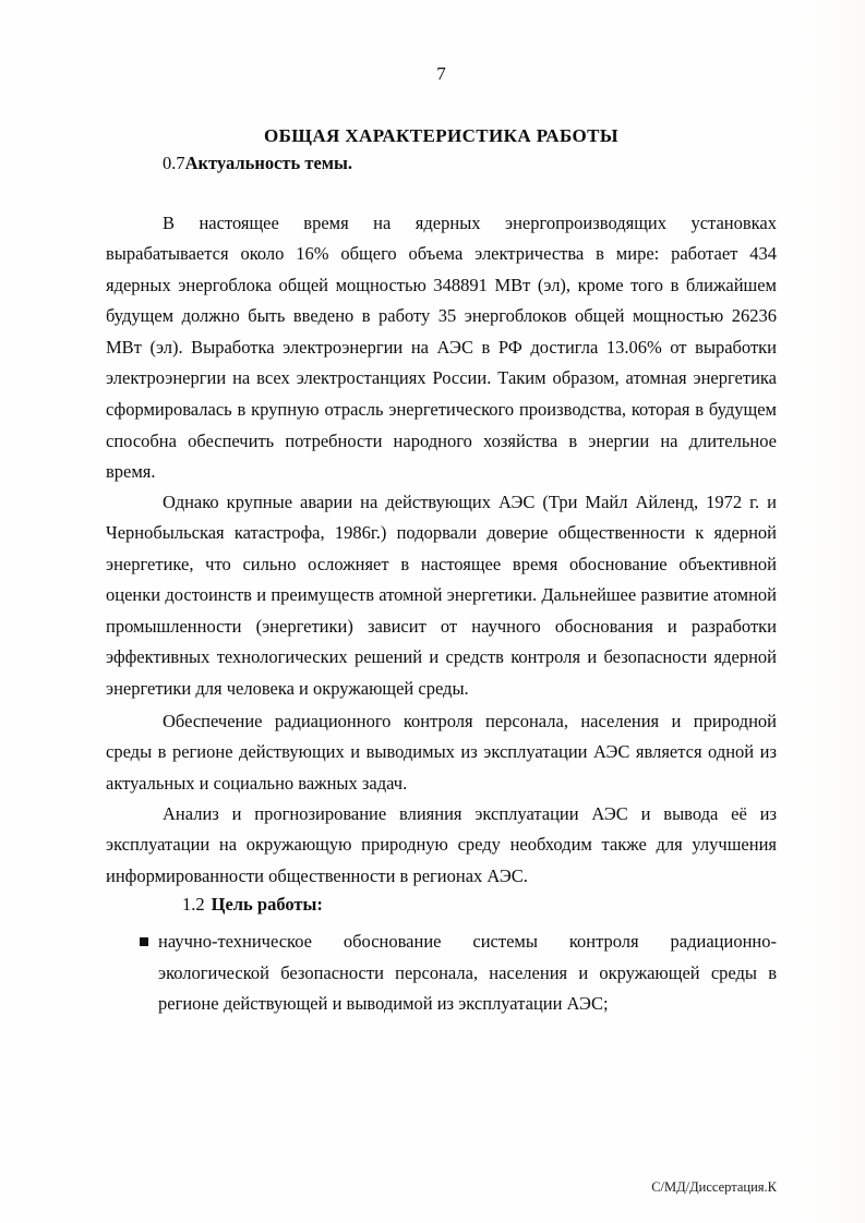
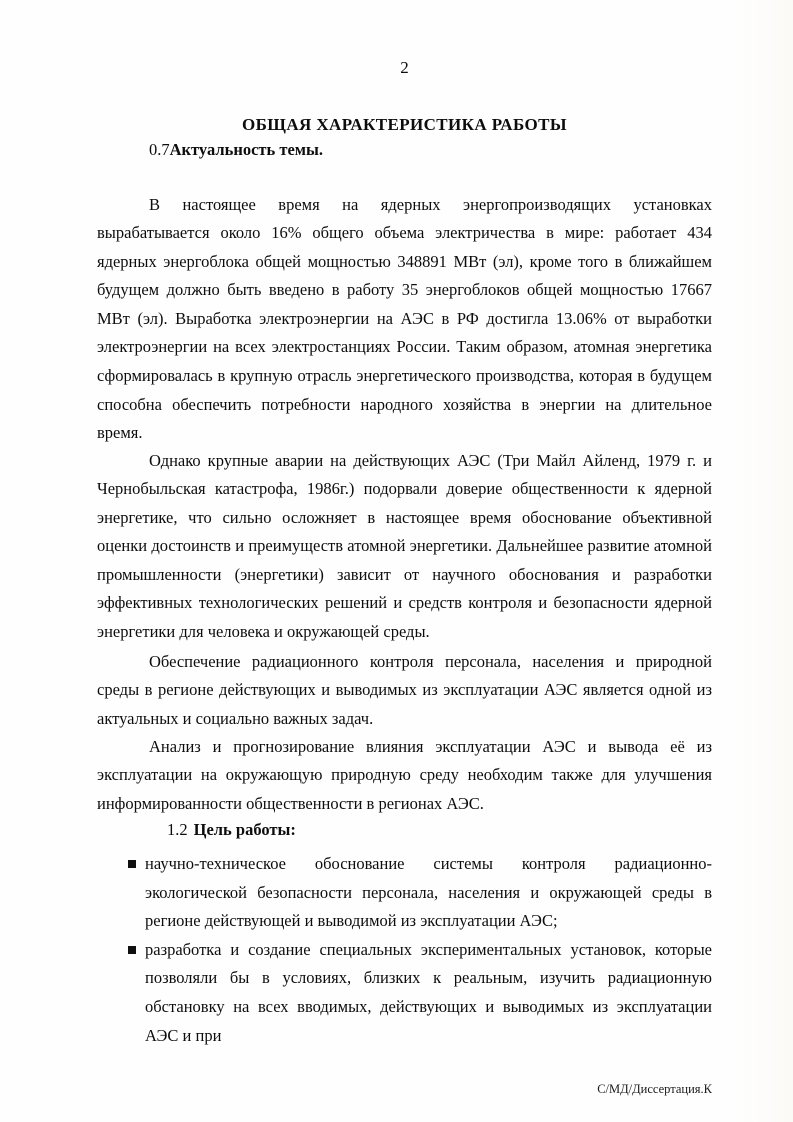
- 7
+ 2
  ОБЩАЯ ХАРАКТЕРИСТИКА РАБОТЫ
  0.7Актуальность темы.
- В настоящее время на ядерных энергопроизводящих установках вырабатывается около 16% общего объема электричества в мире: работает 434 ядерных энергоблока общей мощностью 348891 МВт (эл), кроме того в ближайшем будущем должно быть введено в работу 35 энергоблоков общей мощностью 26236 МВт (эл). Выработка электроэнергии на АЭС в РФ достигла 13.06% от выработки электроэнергии на всех электростанциях России. Таким образом, атомная энергетика сформировалась в крупную отрасль энергетического производства, которая в будущем способна обеспечить потребности народного хозяйства в энергии на длительное время.
+ В настоящее время на ядерных энергопроизводящих установках вырабатывается около 16% общего объема электричества в мире: работает 434 ядерных энергоблока общей мощностью 348891 МВт (эл), кроме того в ближайшем будущем должно быть введено в работу 35 энергоблоков общей мощностью 17667 МВт (эл). Выработка электроэнергии на АЭС в РФ достигла 13.06% от выработки электроэнергии на всех электростанциях России. Таким образом, атомная энергетика сформировалась в крупную отрасль энергетического производства, которая в будущем способна обеспечить потребности народного хозяйства в энергии на длительное время.
- Однако крупные аварии на действующих АЭС (Три Майл Айленд, 1972 г. и Чернобыльская катастрофа, 1986г.) подорвали доверие общественности к ядерной энергетике, что сильно осложняет в настоящее время обоснование объективной оценки достоинств и преимуществ атомной энергетики. Дальнейшее развитие атомной промышленности (энергетики) зависит от научного обоснования и разработки эффективных технологических решений и средств контроля и безопасности ядерной энергетики для человека и окружающей среды.
+ Однако крупные аварии на действующих АЭС (Три Майл Айленд, 1979 г. и Чернобыльская катастрофа, 1986г.) подорвали доверие общественности к ядерной энергетике, что сильно осложняет в настоящее время обоснование объективной оценки достоинств и преимуществ атомной энергетики. Дальнейшее развитие атомной промышленности (энергетики) зависит от научного обоснования и разработки эффективных технологических решений и средств контроля и безопасности ядерной энергетики для человека и окружающей среды.
  Обеспечение радиационного контроля персонала, населения и природной среды в регионе действующих и выводимых из эксплуатации АЭС является одной из актуальных и социально важных задач.
  Анализ и прогнозирование влияния эксплуатации АЭС и вывода её из эксплуатации на окружающую природную среду необходим также для улучшения информированности общественности в регионах АЭС.
  1.2 Цель работы:
  научно-техническое обоснование системы контроля радиационно-экологической безопасности персонала, населения и окружающей среды в регионе действующей и выводимой из эксплуатации АЭС;
+ разработка и создание специальных экспериментальных установок, которые позволяли бы в условиях, близких к реальным, изучить радиационную обстановку на всех вводимых, действующих и выводимых из эксплуатации АЭС и при
  С/МД/Диссертация.К
